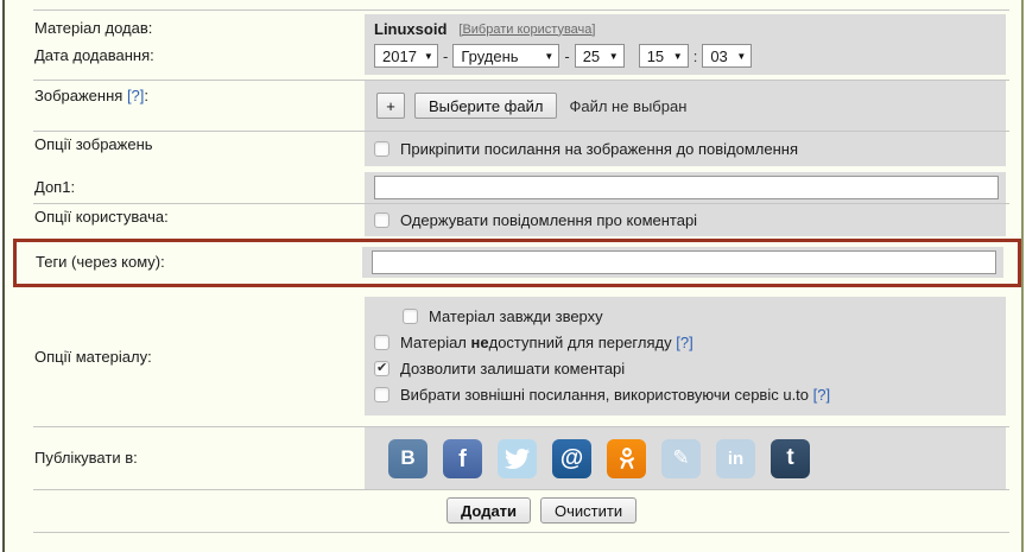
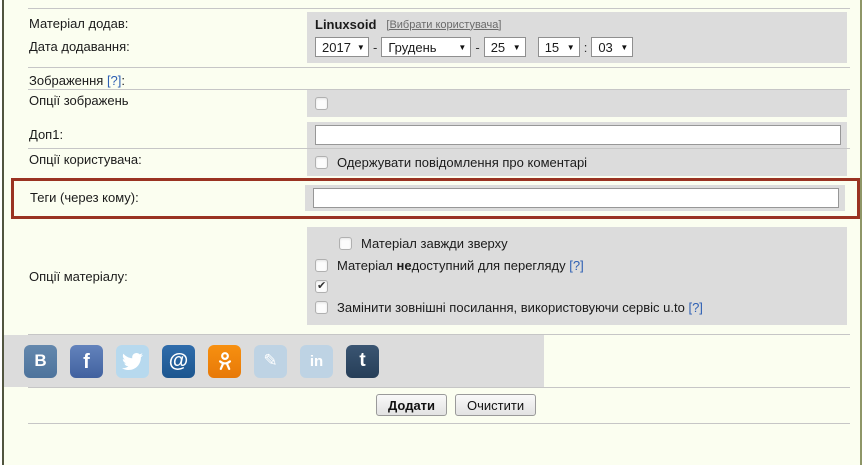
  Матеріал додав:
  Дата додавання:
  Linuxsoid
  [Вибрати користувача]
  2017
  ▼
  -
  Грудень
  ▼
  -
  25
  ▼
  15
  ▼
  :
  03
  ▼
  Зображення [?]:
- +
- Выберите файл
- Файл не выбран
  Опції зображень
- Прикріпити посилання на зображення до повідомлення
  Доп1:
  Опції користувача:
  Одержувати повідомлення про коментарі
  Теги (через кому):
  Опції матеріалу:
  Матеріал завжди зверху
  Матеріал недоступний для перегляду [?]
- Дозволити залишати коментарі
- Вибрати зовнішні посилання, використовуючи сервіс u.to [?]
+ Замінити зовнішні посилання, використовуючи сервіс u.to [?]
- Публікувати в:
  В
  f
  @
  ✎
  in
  t
  Додати
  Очистити
